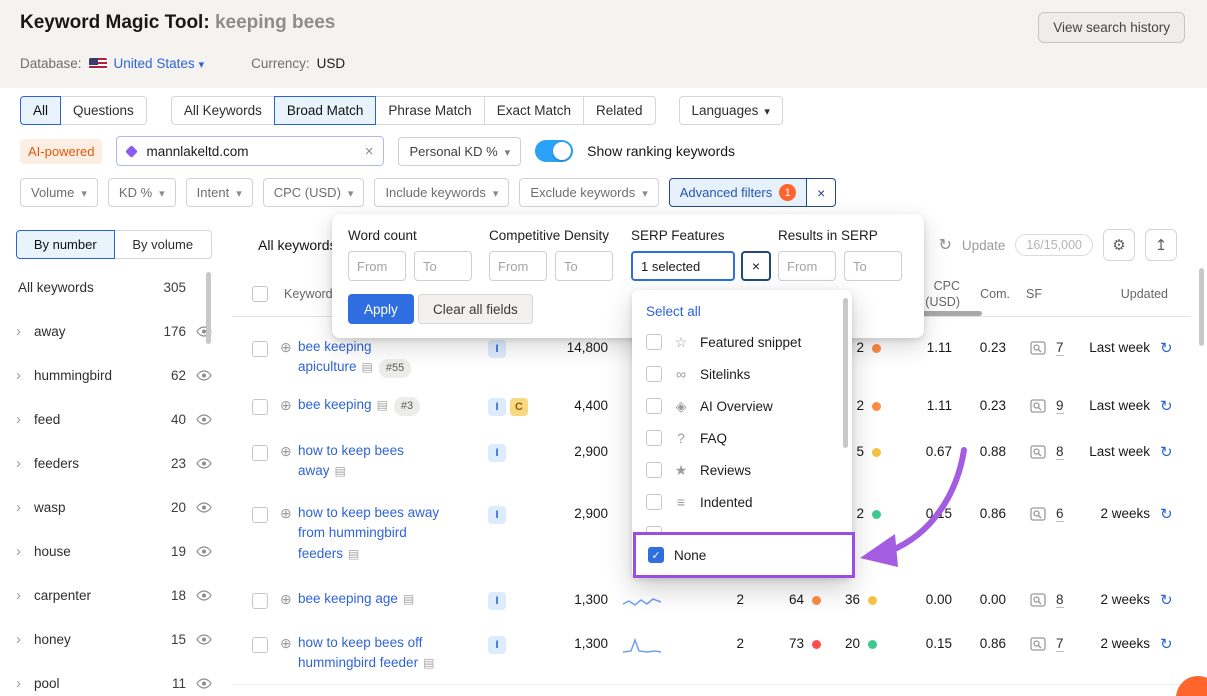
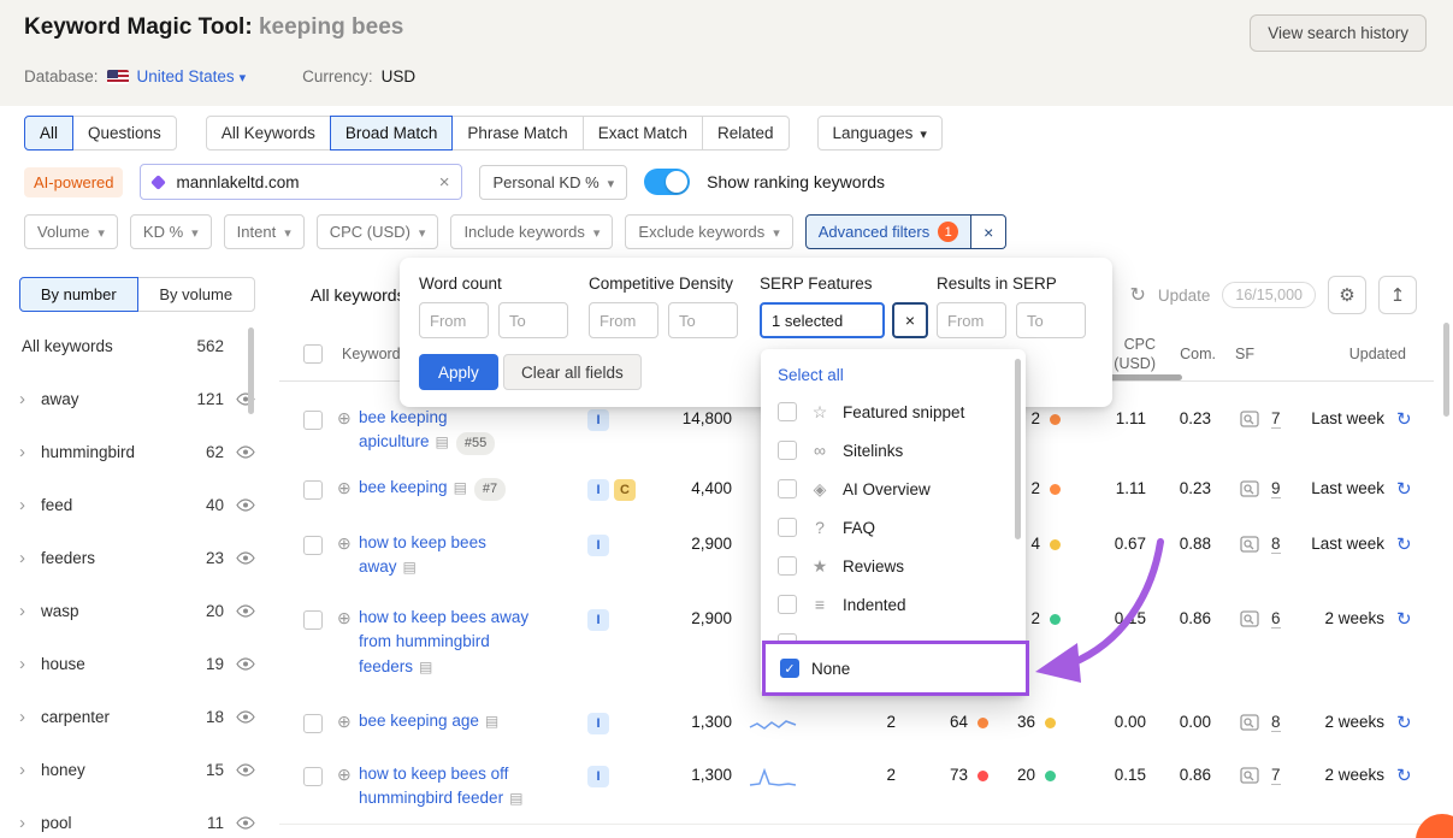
  Keyword Magic Tool: keeping bees
  View search history
  Database:
  United States
  Currency:
  USD
  All
  Questions
  All Keywords
  Broad Match
  Phrase Match
  Exact Match
  Related
  Languages
  AI-powered
  mannlakeltd.com
  Personal KD %
  Show ranking keywords
  Volume
  KD %
  Intent
  CPC (USD)
  Include keywords
  Exclude keywords
  Advanced filters
  1
  By number
  By volume
  All keywords
- 305
+ 562
  away
- 176
+ 121
  hummingbird
  62
  feed
  40
  feeders
  23
  wasp
  20
  house
  19
  carpenter
  18
  honey
  15
  pool
  11
  All keyword
  Update
  16/15,000
  Keyword
  CPC
  (USD)
  Com.
  SF
  Updated
  bee keeping apiculture #55
  I
  14,800
  2
  1.11
  0.23
  7
  Last week
- bee keeping #3
+ bee keeping #7
  I
  C
  4,400
  2
  1.11
  0.23
  9
  Last week
  how to keep bees away
  I
  2,900
- 5
+ 4
  0.67
  0.88
  8
  Last week
  how to keep bees away from hummingbird feeders
  I
  2,900
  2
  0.86
  6
  2 weeks
  bee keeping age
  I
  1,300
  2
  64
  36
  0.00
  0.00
  8
  2 weeks
  how to keep bees off hummingbird feeder
  I
  1,300
  2
  73
  20
  0.15
  0.86
  7
  2 weeks
  Word count
  From
  To
  Competitive Density
  From
  To
  SERP Features
  1 selected
  Results in SERP
  From
  To
  Apply
  Clear all fields
  Select all
  ☆
  Featured snippet
  ∞
  Sitelinks
  ◈
  AI Overview
  ?
  FAQ
  ★
  Reviews
  ≡
  Indented
  None
